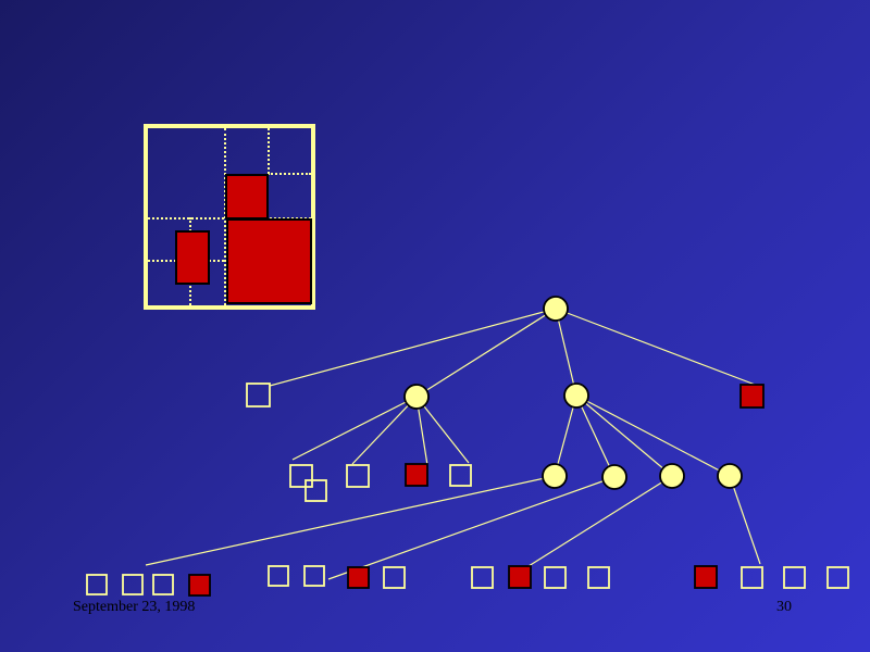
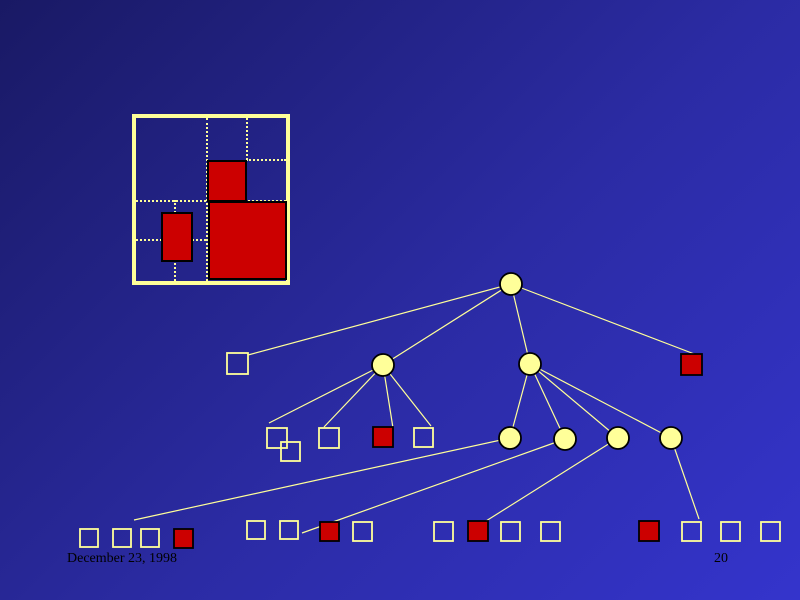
- September 23, 1998
+ December 23, 1998
- 30
+ 20
